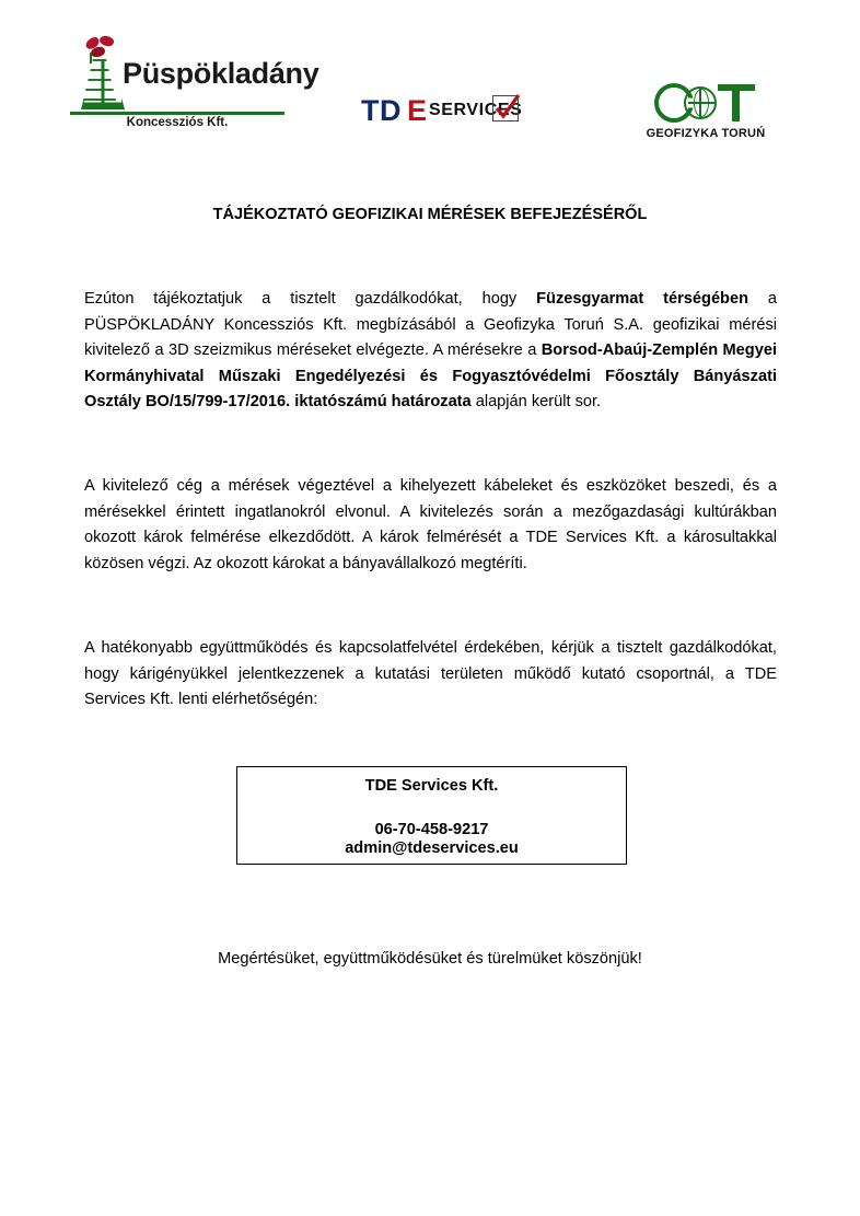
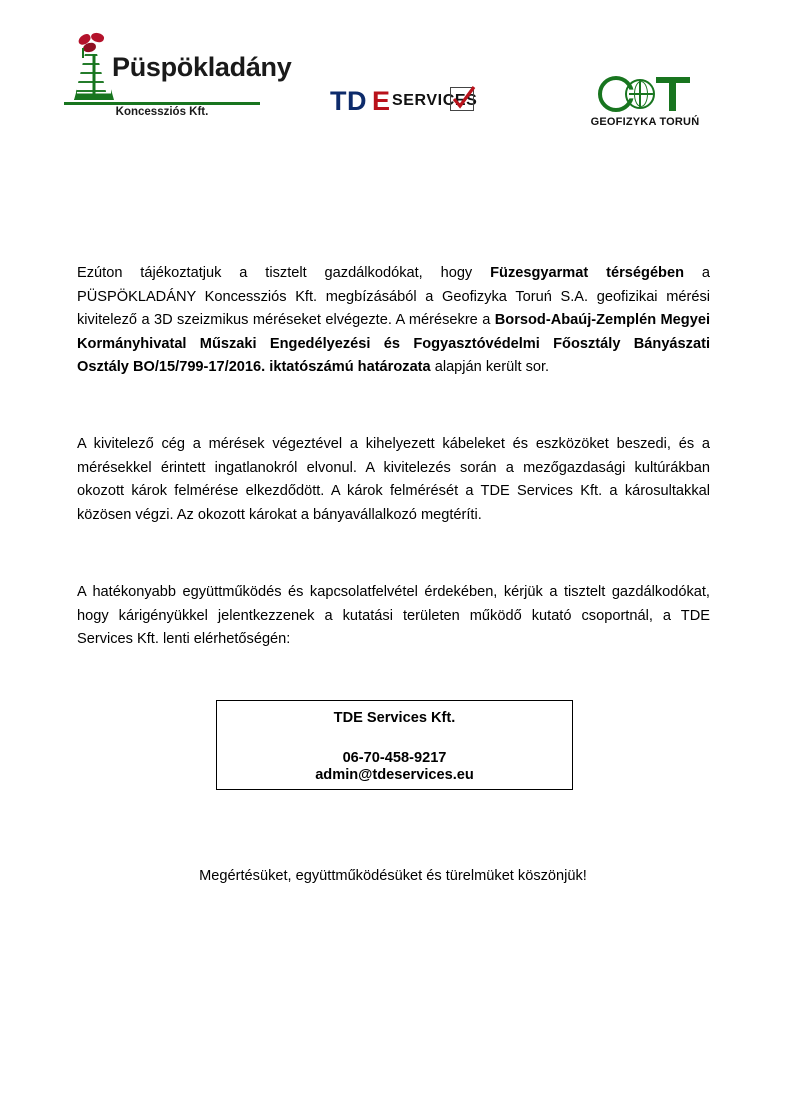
  Püspökladány
  Koncessziós Kft.
  TD
  E
  SERVICES
  GEOFIZYKA TORUŃ
- TÁJÉKOZTATÓ GEOFIZIKAI MÉRÉSEK BEFEJEZÉSÉRŐL
  Ezúton tájékoztatjuk a tisztelt gazdálkodókat, hogy Füzesgyarmat térségében a PÜSPÖKLADÁNY Koncessziós Kft. megbízásából a Geofizyka Toruń S.A. geofizikai mérési kivitelező a 3D szeizmikus méréseket elvégezte. A mérésekre a Borsod-Abaúj-Zemplén Megyei Kormányhivatal Műszaki Engedélyezési és Fogyasztóvédelmi Főosztály Bányászati Osztály BO/15/799-17/2016. iktatószámú határozata alapján került sor.
  A kivitelező cég a mérések végeztével a kihelyezett kábeleket és eszközöket beszedi, és a mérésekkel érintett ingatlanokról elvonul. A kivitelezés során a mezőgazdasági kultúrákban okozott károk felmérése elkezdődött. A károk felmérését a TDE Services Kft. a károsultakkal közösen végzi. Az okozott károkat a bányavállalkozó megtéríti.
  A hatékonyabb együttműködés és kapcsolatfelvétel érdekében, kérjük a tisztelt gazdálkodókat, hogy kárigényükkel jelentkezzenek a kutatási területen működő kutató csoportnál, a TDE Services Kft. lenti elérhetőségén:
  TDE Services Kft.
  06-70-458-9217
  admin@tdeservices.eu
  Megértésüket, együttműködésüket és türelmüket köszönjük!
